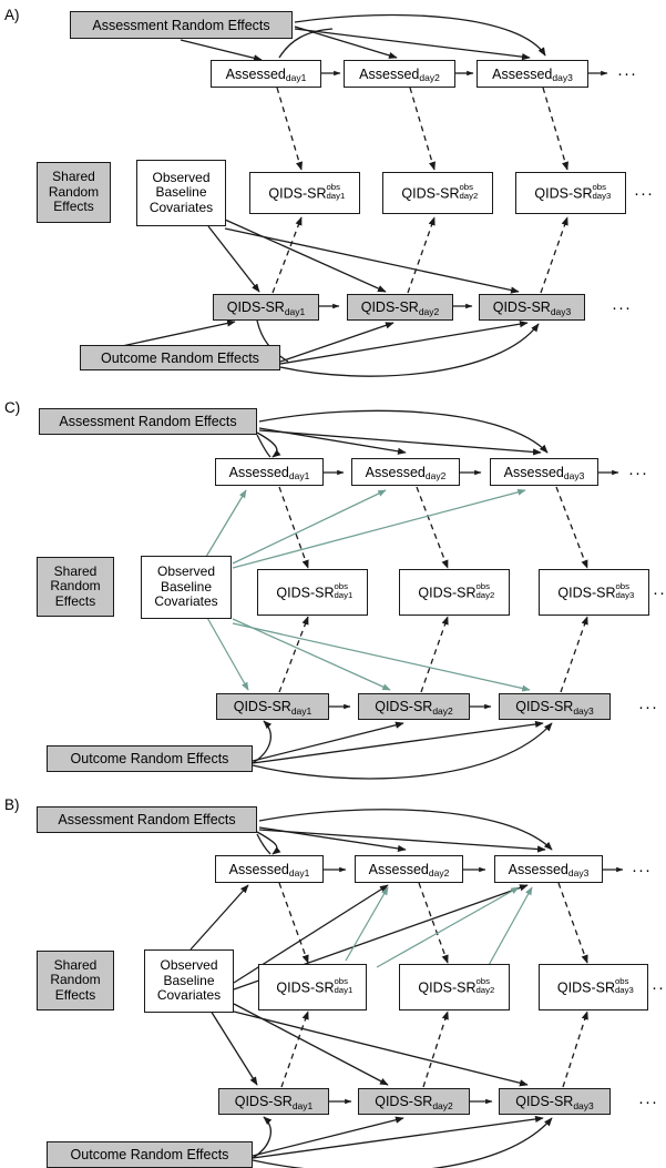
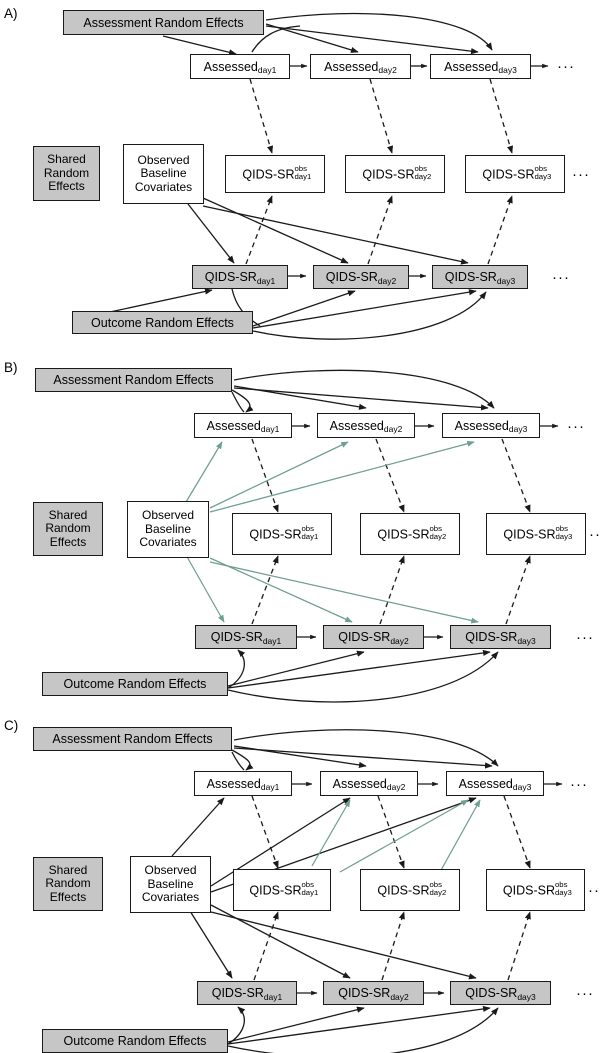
  A)
  Assessment Random Effects
  Assessedday1
  Assessedday2
  Assessedday3
  ···
  Shared
  Random
  Effects
  Observed
  Baseline
  Covariates
  QIDS-SR
  obs
  day1
  QIDS-SR
  obs
  day2
  QIDS-SR
  obs
  day3
  ···
  QIDS-SRday1
  QIDS-SRday2
  QIDS-SRday3
  ···
  Outcome Random Effects
- C)
+ B)
  Assessment Random Effects
  Assessedday1
  Assessedday2
  Assessedday3
  ···
  Shared
  Random
  Effects
  Observed
  Baseline
  Covariates
  QIDS-SR
  obs
  day1
  QIDS-SR
  obs
  day2
  QIDS-SR
  obs
  day3
  QIDS-SRday1
  QIDS-SRday2
  QIDS-SRday3
  ···
  Outcome Random Effects
- B)
+ C)
  Assessment Random Effects
  Assessedday1
  Assessedday2
  Assessedday3
  ···
  Shared
  Random
  Effects
  Observed
  Baseline
  Covariates
  QIDS-SR
  obs
  day1
  QIDS-SR
  obs
  day2
  QIDS-SR
  obs
  day3
  QIDS-SRday1
  QIDS-SRday2
  QIDS-SRday3
  ···
  Outcome Random Effects
